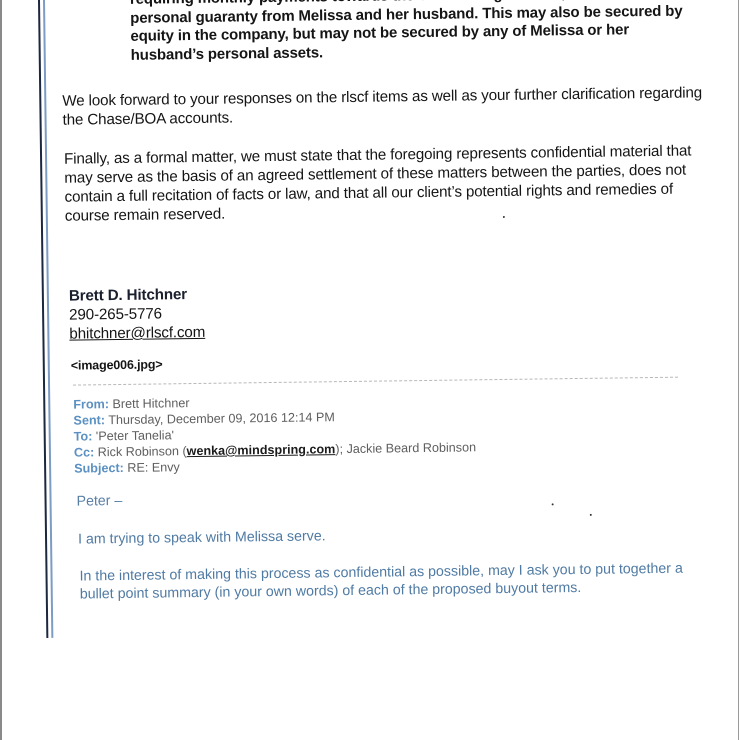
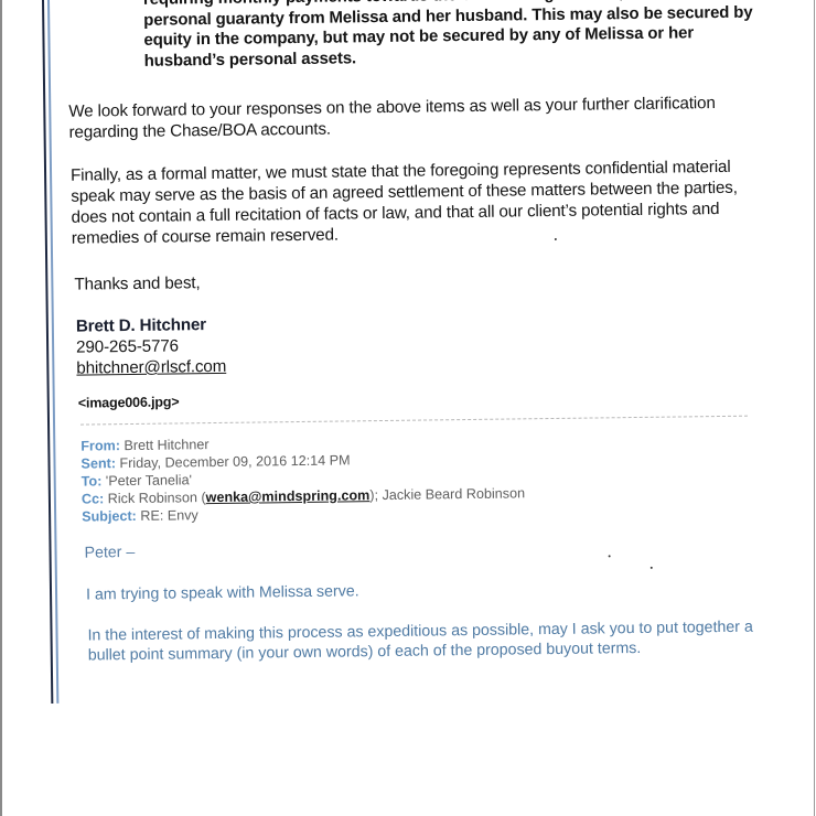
  personal guaranty from Melissa and her husband. This may also be secured by equity in the company, but may not be secured by any of Melissa or her husband’s personal assets.
- We look forward to your responses on the rlscf items as well as your further clarification regarding the Chase/BOA accounts.
+ We look forward to your responses on the above items as well as your further clarification regarding the Chase/BOA accounts.
- Finally, as a formal matter, we must state that the foregoing represents confidential material that may serve as the basis of an agreed settlement of these matters between the parties, does not contain a full recitation of facts or law, and that all our client’s potential rights and remedies of course remain reserved.
+ Finally, as a formal matter, we must state that the foregoing represents confidential material speak may serve as the basis of an agreed settlement of these matters between the parties, does not contain a full recitation of facts or law, and that all our client’s potential rights and remedies of course remain reserved.
+ Thanks and best,
  Brett D. Hitchner
  290-265-5776
  bhitchner@rlscf.com
  <image006.jpg>
  From: Brett Hitchner
- Sent: Thursday, December 09, 2016 12:14 PM
+ Sent: Friday, December 09, 2016 12:14 PM
  To: 'Peter Tanelia'
  Cc: Rick Robinson (wenka@mindspring.com); Jackie Beard Robinson
  Subject: RE: Envy
  Peter –
  I am trying to speak with Melissa serve.
- In the interest of making this process as confidential as possible, may I ask you to put together a bullet point summary (in your own words) of each of the proposed buyout terms.
+ In the interest of making this process as expeditious as possible, may I ask you to put together a bullet point summary (in your own words) of each of the proposed buyout terms.
